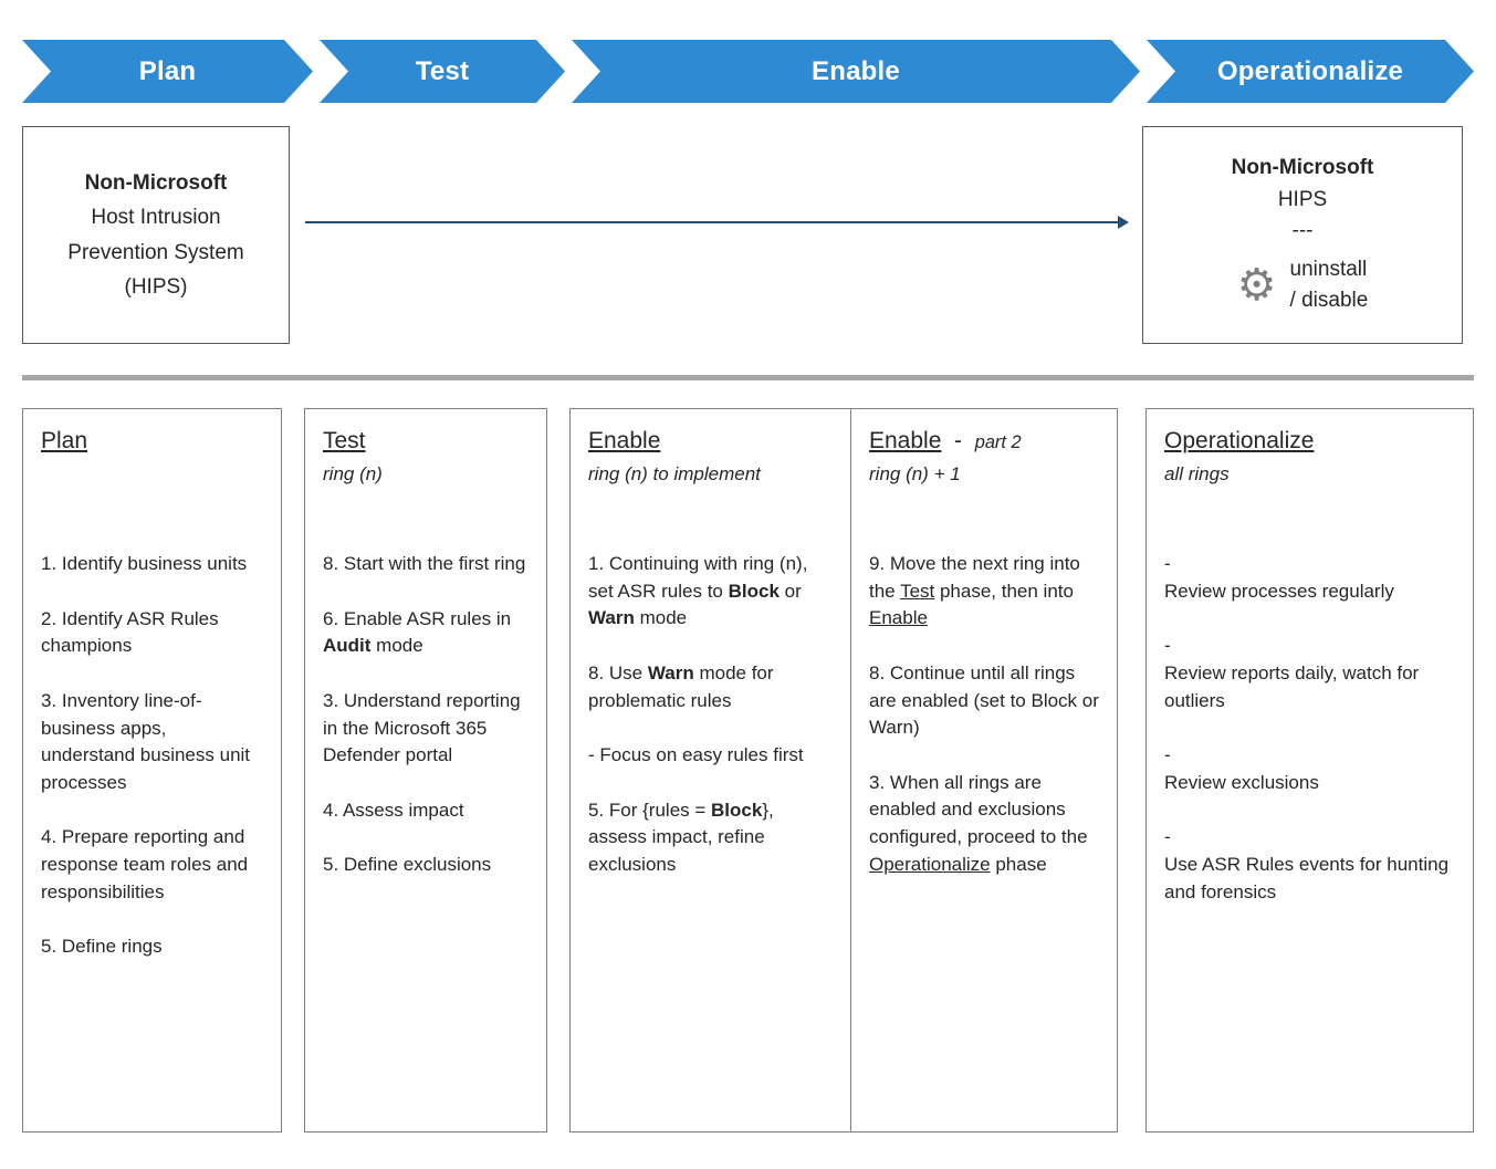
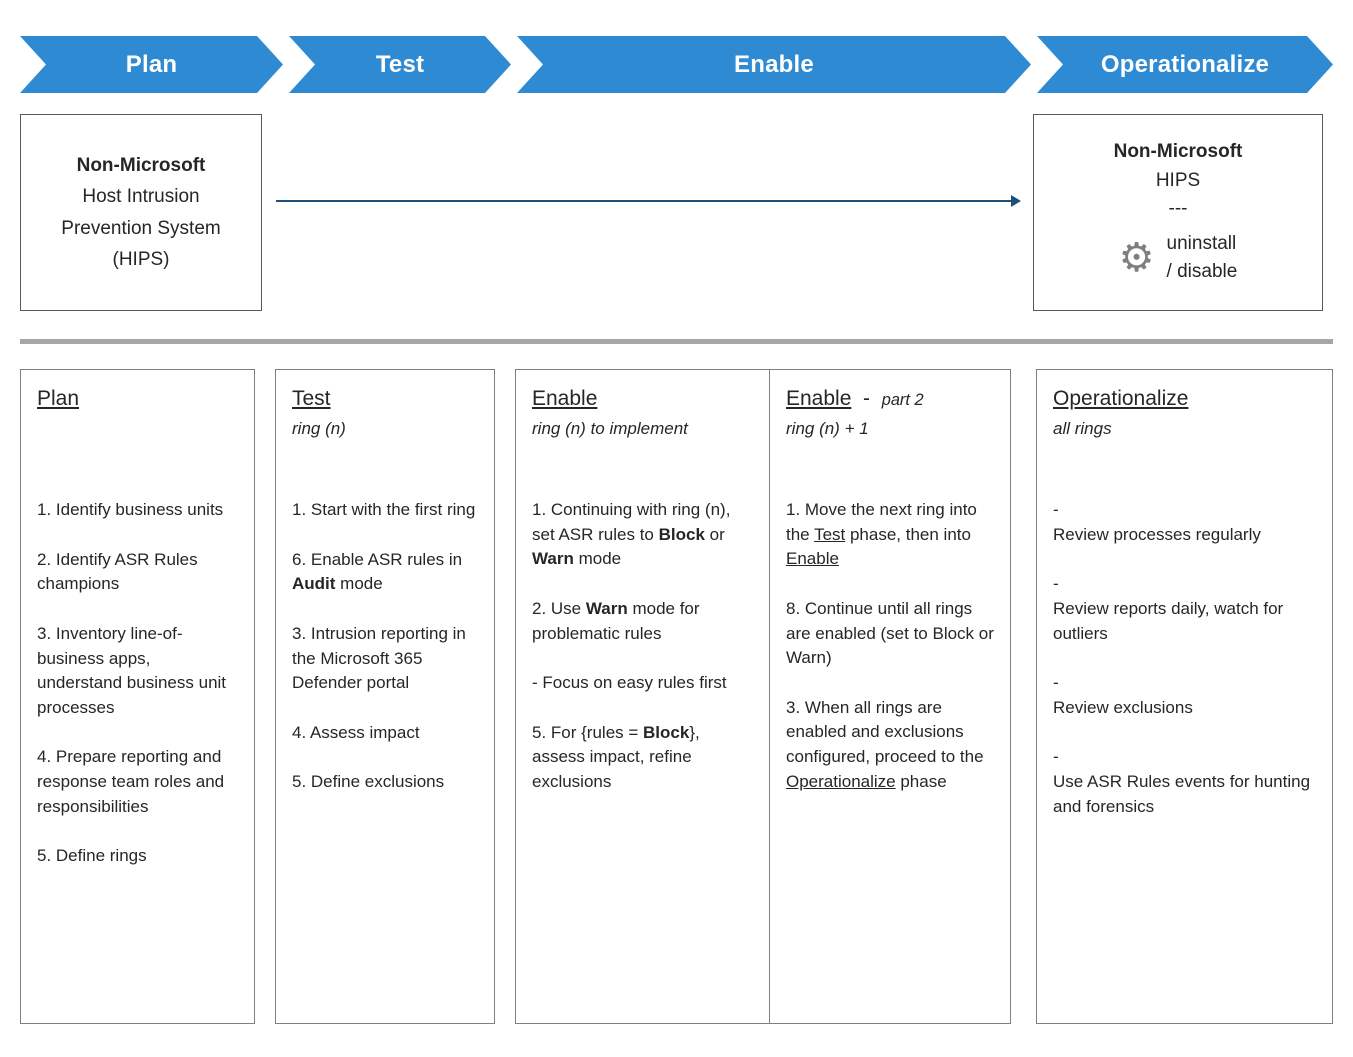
  Plan
  Test
  Enable
  Operationalize
  Non-Microsoft
  Host Intrusion
  Prevention System
  (HIPS)
  Non-Microsoft
  HIPS
  ---
  ⚙
  uninstall
  / disable
  Plan
  1. Identify business units
  2. Identify ASR Rules champions
  3. Inventory line-of-business apps, understand business unit processes
  4. Prepare reporting and response team roles and responsibilities
  5. Define rings
  Test
  ring (n)
- 8. Start with the first ring
+ 1. Start with the first ring
  6. Enable ASR rules in Audit mode
- 3. Understand reporting in the Microsoft 365 Defender portal
+ 3. Intrusion reporting in the Microsoft 365 Defender portal
  4. Assess impact
  5. Define exclusions
  Enable
  ring (n) to implement
  1. Continuing with ring (n), set ASR rules to Block or Warn mode
- 8. Use Warn mode for problematic rules
+ 2. Use Warn mode for problematic rules
  - Focus on easy rules first
  5. For {rules = Block}, assess impact, refine exclusions
  Enable - part 2
  ring (n) + 1
- 9. Move the next ring into the Test phase, then into Enable
+ 1. Move the next ring into the Test phase, then into Enable
  8. Continue until all rings are enabled (set to Block or Warn)
  3. When all rings are enabled and exclusions configured, proceed to the Operationalize phase
  Operationalize
  all rings
  -
  Review processes regularly
  -
  Review reports daily, watch for outliers
  -
  Review exclusions
  -
  Use ASR Rules events for hunting and forensics
